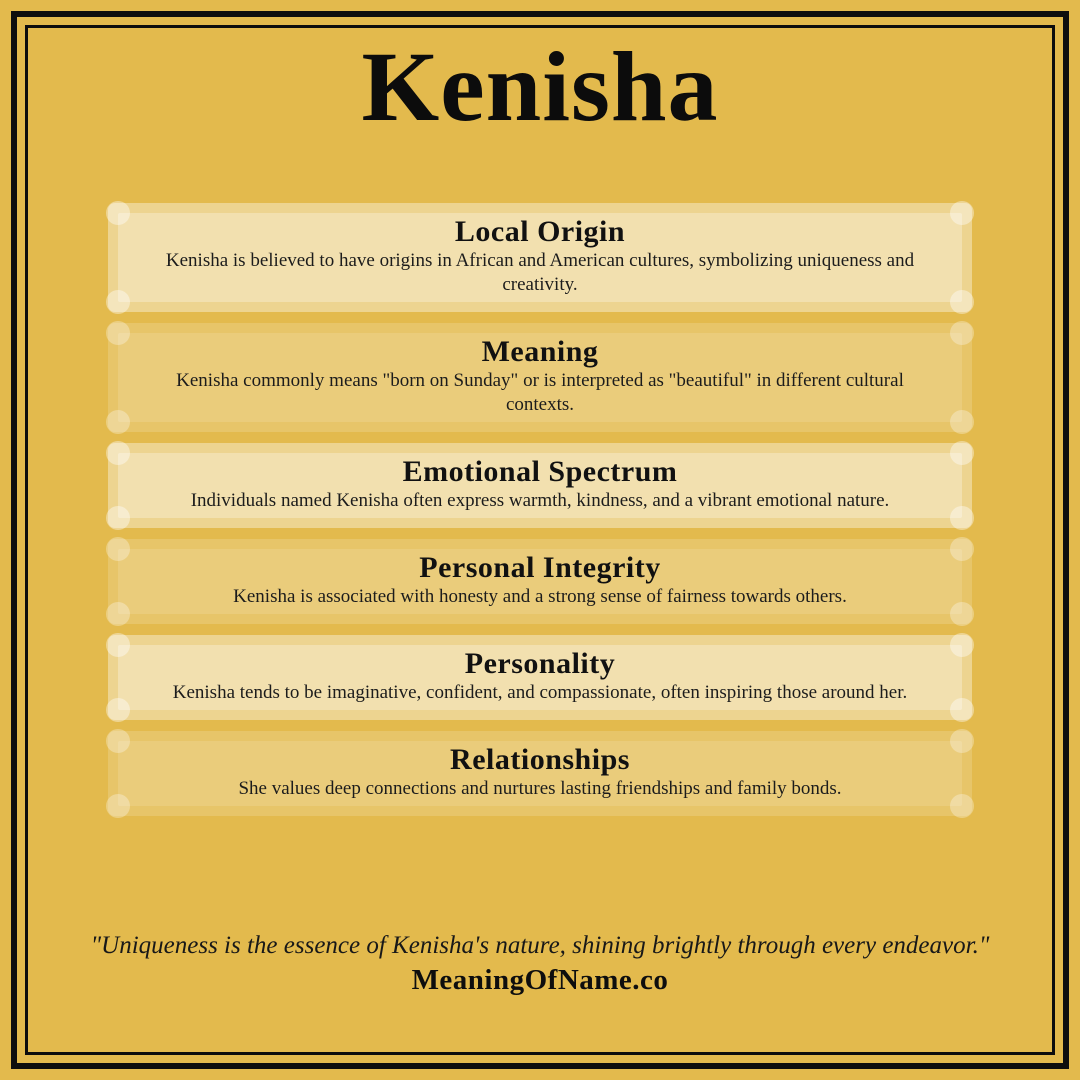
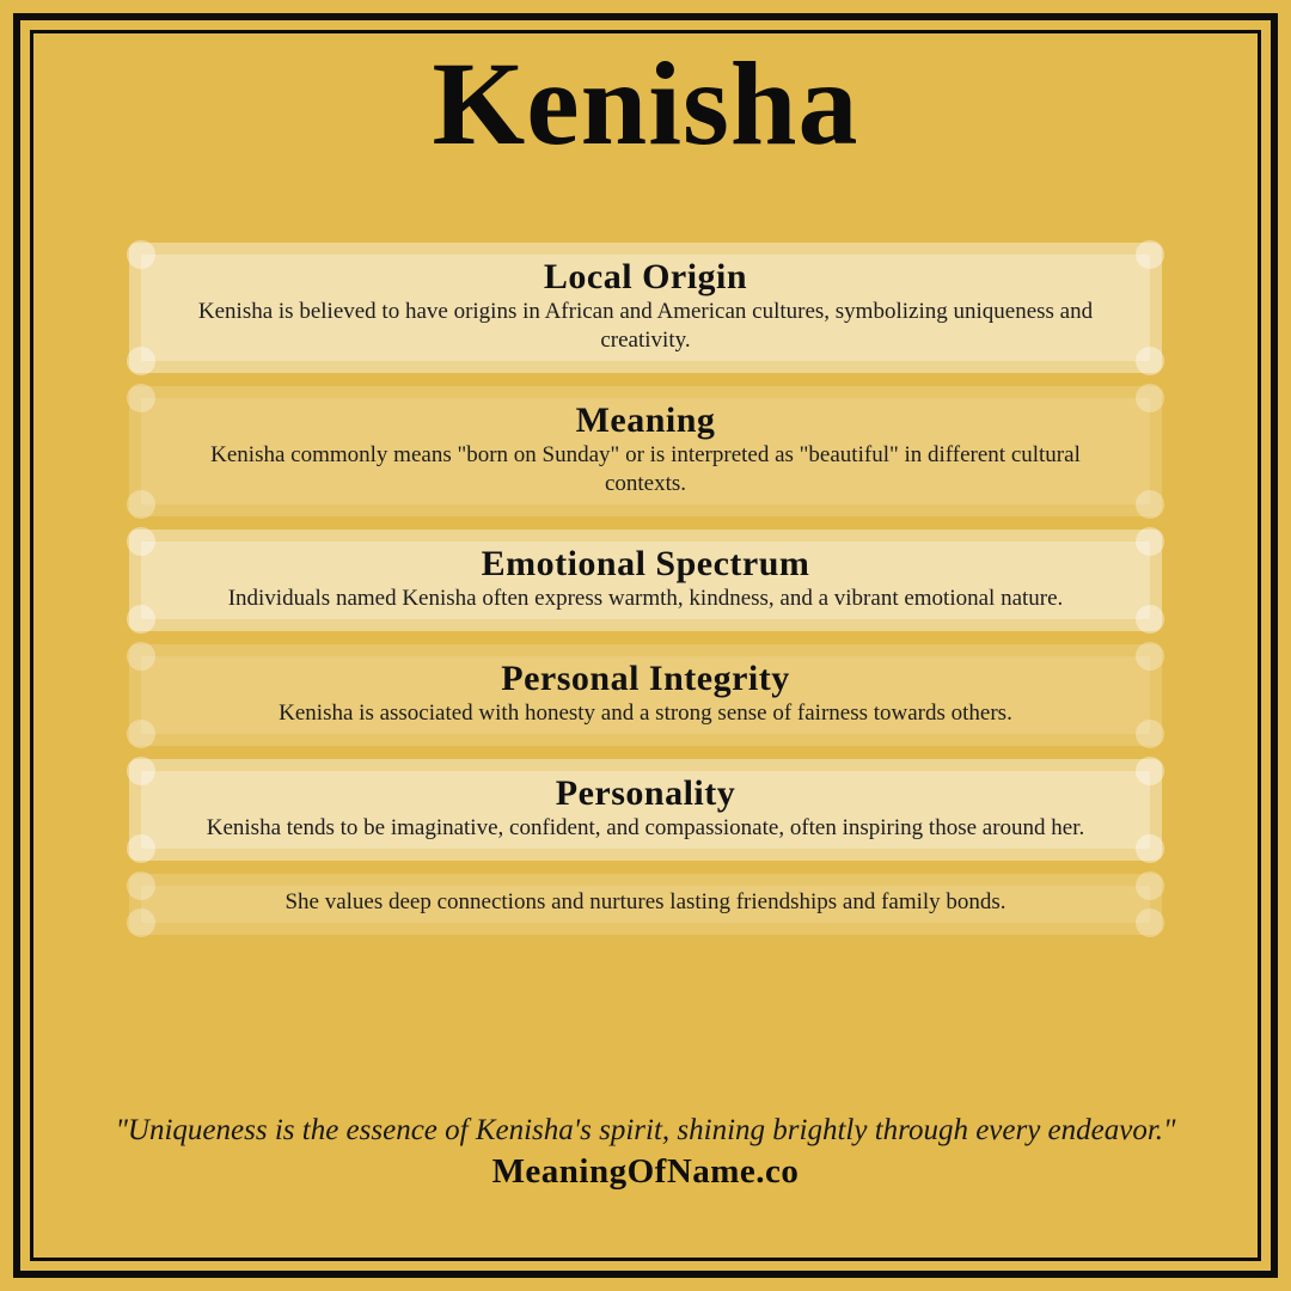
  Kenisha
  Local Origin
  Kenisha is believed to have origins in African and American cultures, symbolizing uniqueness and creativity.
  Meaning
  Kenisha commonly means "born on Sunday" or is interpreted as "beautiful" in different cultural contexts.
  Emotional Spectrum
  Individuals named Kenisha often express warmth, kindness, and a vibrant emotional nature.
  Personal Integrity
  Kenisha is associated with honesty and a strong sense of fairness towards others.
  Personality
  Kenisha tends to be imaginative, confident, and compassionate, often inspiring those around her.
- Relationships
  She values deep connections and nurtures lasting friendships and family bonds.
- "Uniqueness is the essence of Kenisha's nature, shining brightly through every endeavor."
+ "Uniqueness is the essence of Kenisha's spirit, shining brightly through every endeavor."
  MeaningOfName.co
